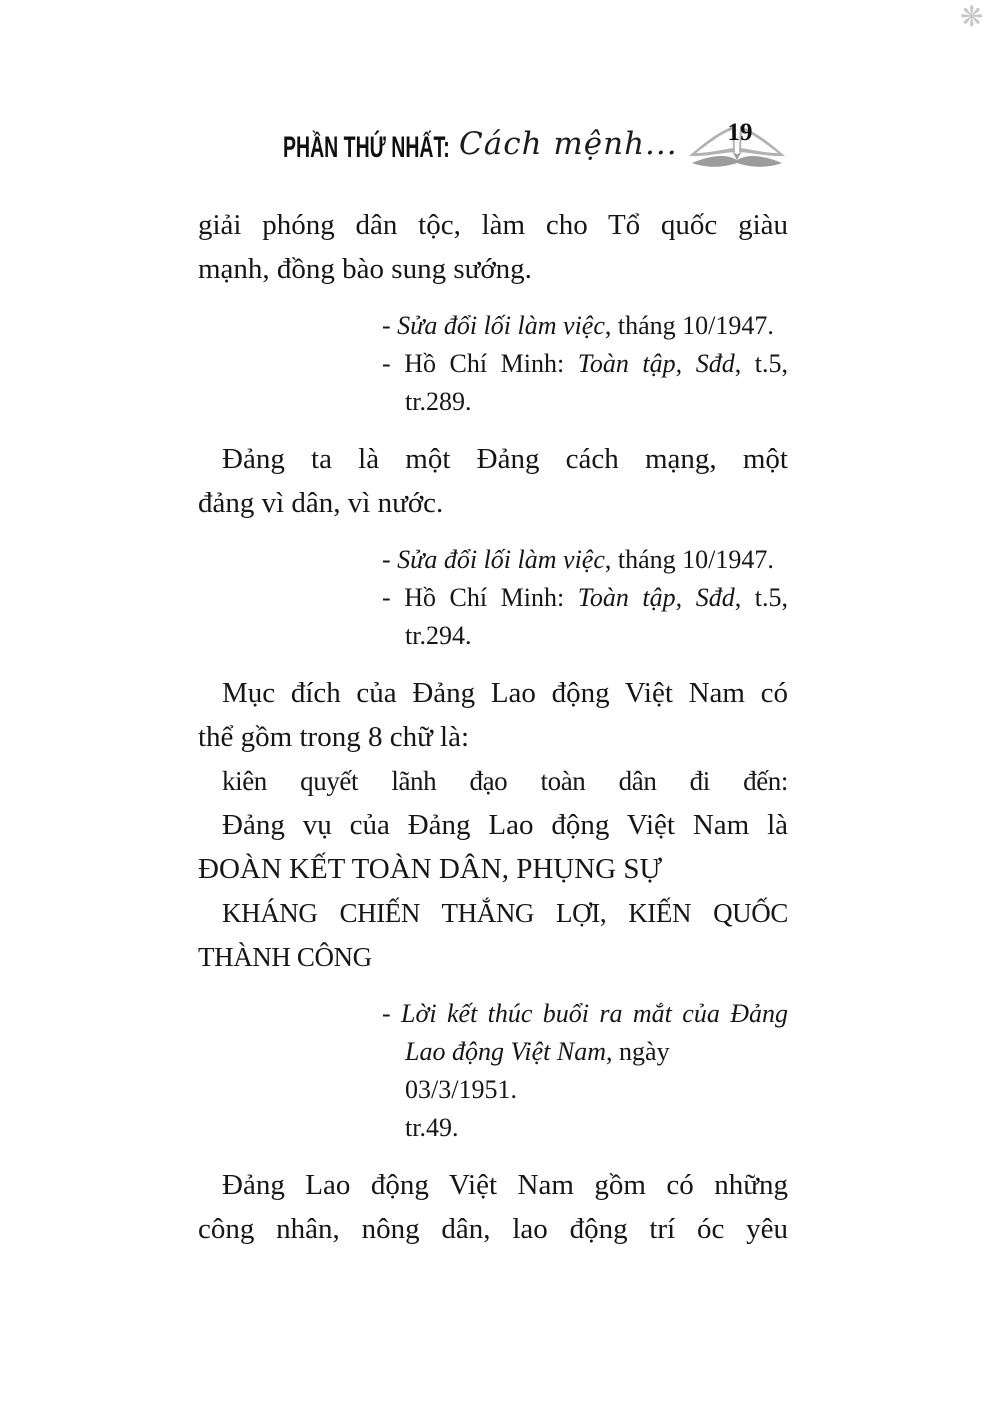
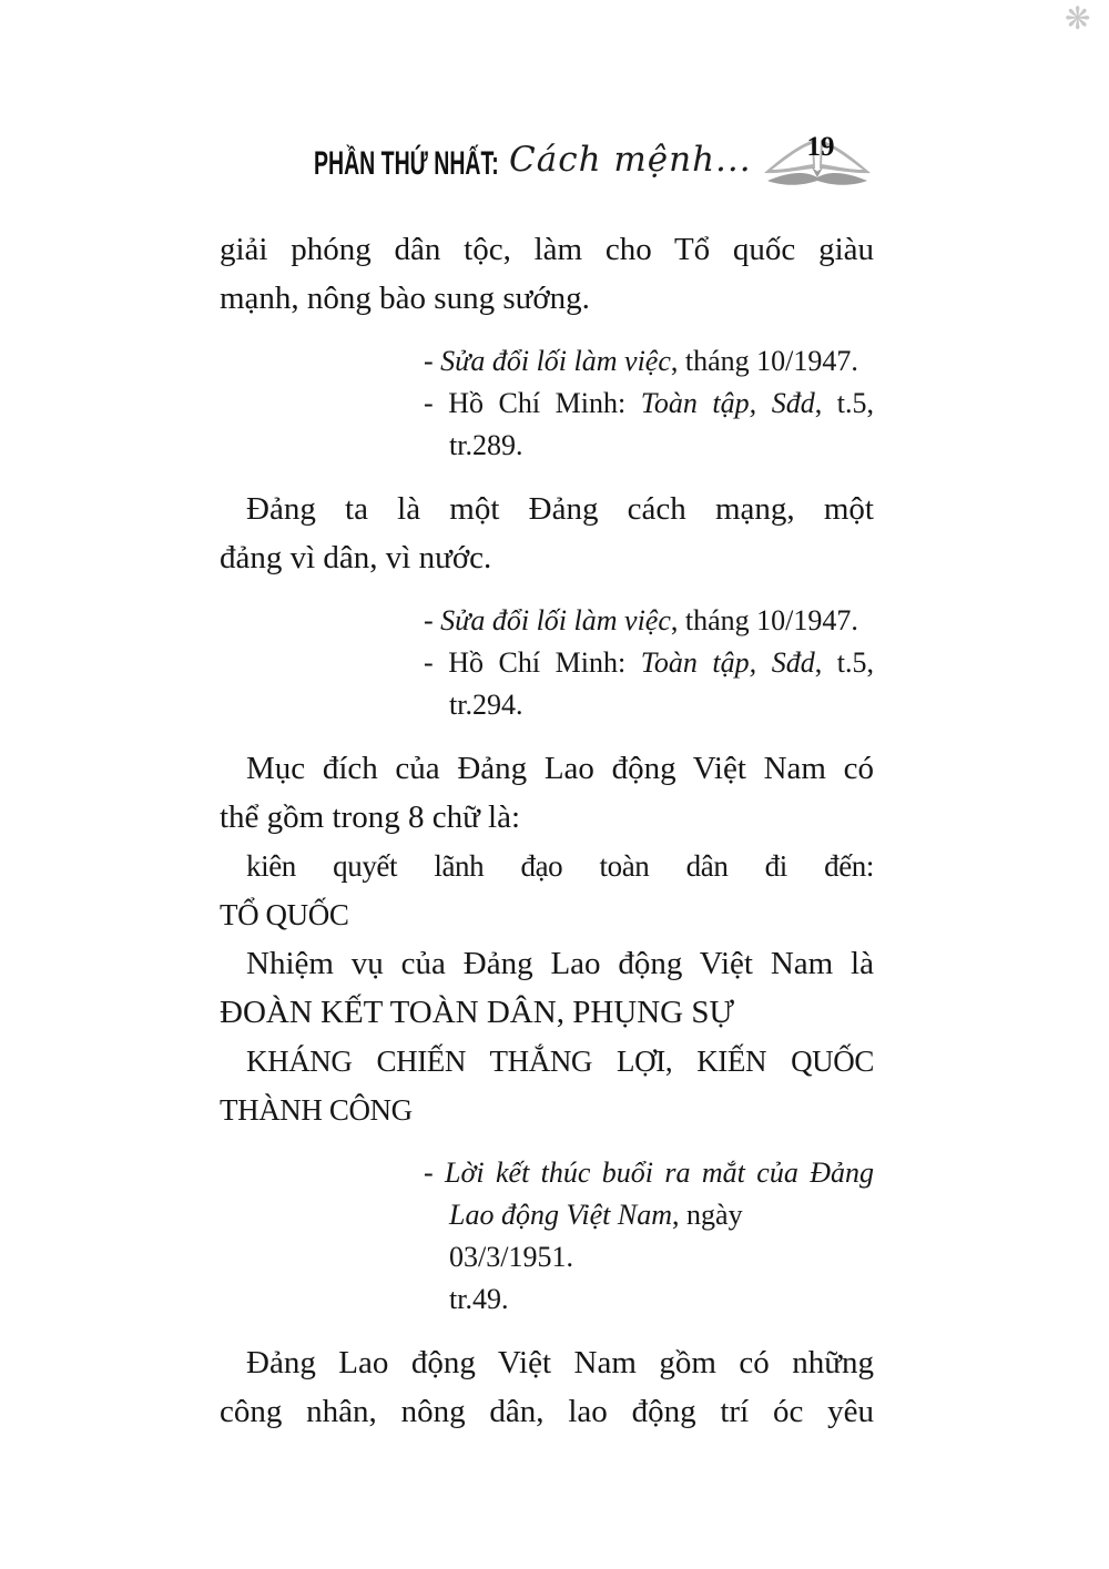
  ❋
  PHẦN THỨ NHẤT:
  Cách mệnh...
  19
  giải phóng dân tộc, làm cho Tổ quốc giàu
- mạnh, đồng bào sung sướng.
+ mạnh, nông bào sung sướng.
  - Sửa đổi lối làm việc, tháng 10/1947.
  - Hồ Chí Minh: Toàn tập, Sđd, t.5,
  tr.289.
  Đảng ta là một Đảng cách mạng, một
  đảng vì dân, vì nước.
  - Sửa đổi lối làm việc, tháng 10/1947.
  - Hồ Chí Minh: Toàn tập, Sđd, t.5,
  tr.294.
  Mục đích của Đảng Lao động Việt Nam có
  thể gồm trong 8 chữ là:
  kiên quyết lãnh đạo toàn dân đi đến:
+ TỔ QUỐC
- Đảng vụ của Đảng Lao động Việt Nam là
+ Nhiệm vụ của Đảng Lao động Việt Nam là
  ĐOÀN KẾT TOÀN DÂN, PHỤNG SỰ
  KHÁNG CHIẾN THẮNG LỢI, KIẾN QUỐC
  THÀNH CÔNG
  - Lời kết thúc buổi ra mắt của Đảng
  Lao động Việt Nam, ngày 03/3/1951.
  tr.49.
  Đảng Lao động Việt Nam gồm có những
  công nhân, nông dân, lao động trí óc yêu
